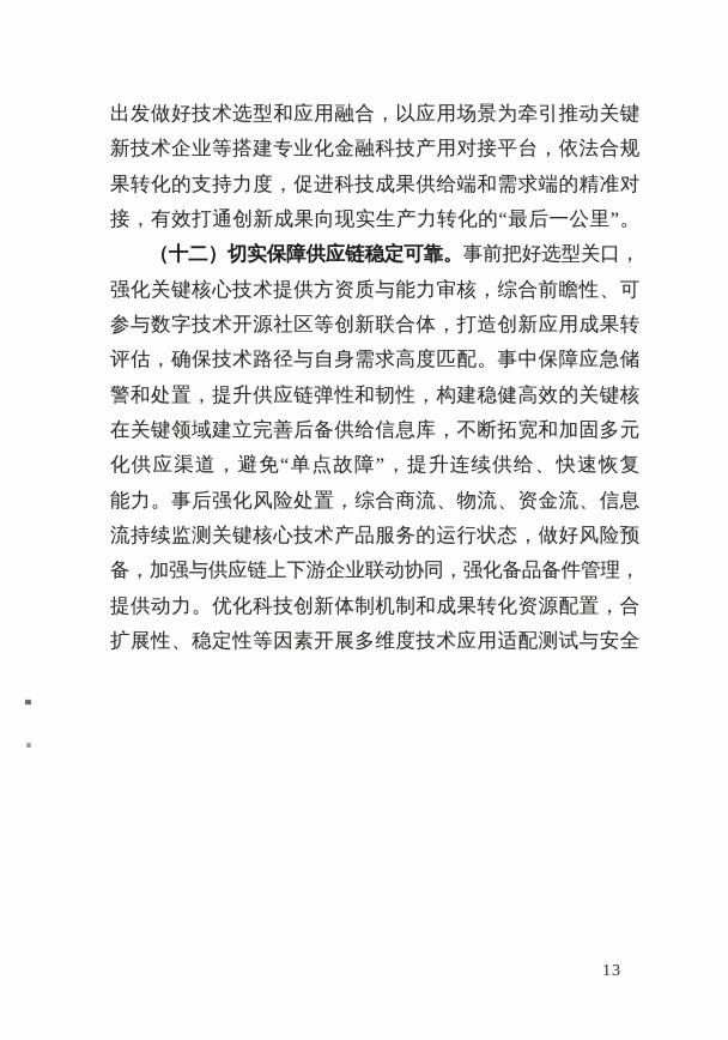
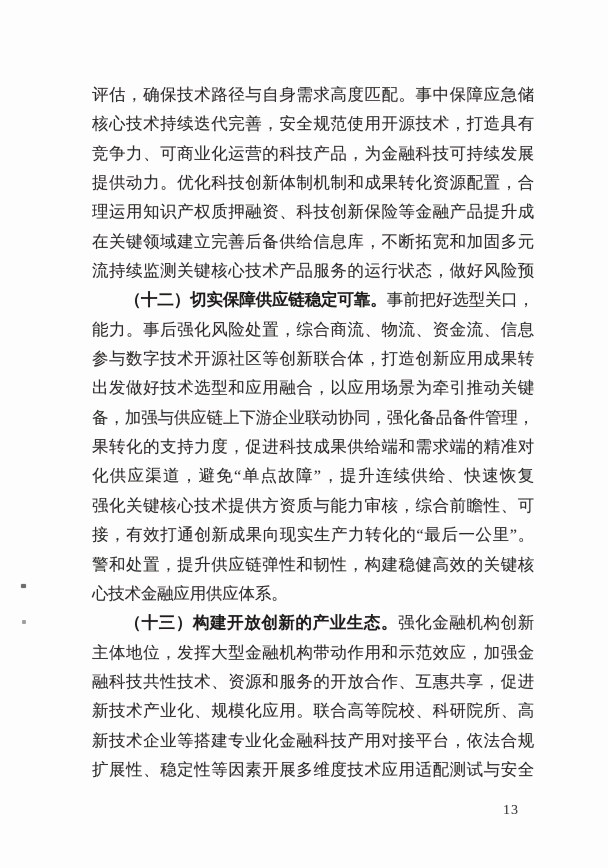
- 出发做好技术选型和应用融合，以应用场景为牵引推动关键
+ 评估，确保技术路径与自身需求高度匹配。事中保障应急储
+ 核心技术持续迭代完善，安全规范使用开源技术，打造具有
+ 竞争力、可商业化运营的科技产品，为金融科技可持续发展
- 新技术企业等搭建专业化金融科技产用对接平台，依法合规
+ 提供动力。优化科技创新体制机制和成果转化资源配置，合
+ 理运用知识产权质押融资、科技创新保险等金融产品提升成
- 果转化的支持力度，促进科技成果供给端和需求端的精准对
+ 在关键领域建立完善后备供给信息库，不断拓宽和加固多元
- 接，有效打通创新成果向现实生产力转化的“最后一公里”。
+ 流持续监测关键核心技术产品服务的运行状态，做好风险预
  （十二）切实保障供应链稳定可靠。事前把好选型关口，
- 强化关键核心技术提供方资质与能力审核，综合前瞻性、可
+ 能力。事后强化风险处置，综合商流、物流、资金流、信息
  参与数字技术开源社区等创新联合体，打造创新应用成果转
- 评估，确保技术路径与自身需求高度匹配。事中保障应急储
+ 出发做好技术选型和应用融合，以应用场景为牵引推动关键
- 警和处置，提升供应链弹性和韧性，构建稳健高效的关键核
+ 备，加强与供应链上下游企业联动协同，强化备品备件管理，
- 在关键领域建立完善后备供给信息库，不断拓宽和加固多元
+ 果转化的支持力度，促进科技成果供给端和需求端的精准对
  化供应渠道，避免“单点故障”，提升连续供给、快速恢复
- 能力。事后强化风险处置，综合商流、物流、资金流、信息
+ 强化关键核心技术提供方资质与能力审核，综合前瞻性、可
- 流持续监测关键核心技术产品服务的运行状态，做好风险预
+ 接，有效打通创新成果向现实生产力转化的“最后一公里”。
- 备，加强与供应链上下游企业联动协同，强化备品备件管理，
+ 警和处置，提升供应链弹性和韧性，构建稳健高效的关键核
+ 心技术金融应用供应体系。
+ （十三）构建开放创新的产业生态。强化金融机构创新
+ 主体地位，发挥大型金融机构带动作用和示范效应，加强金
+ 融科技共性技术、资源和服务的开放合作、互惠共享，促进
+ 新技术产业化、规模化应用。联合高等院校、科研院所、高
- 提供动力。优化科技创新体制机制和成果转化资源配置，合
+ 新技术企业等搭建专业化金融科技产用对接平台，依法合规
  扩展性、稳定性等因素开展多维度技术应用适配测试与安全
  13
